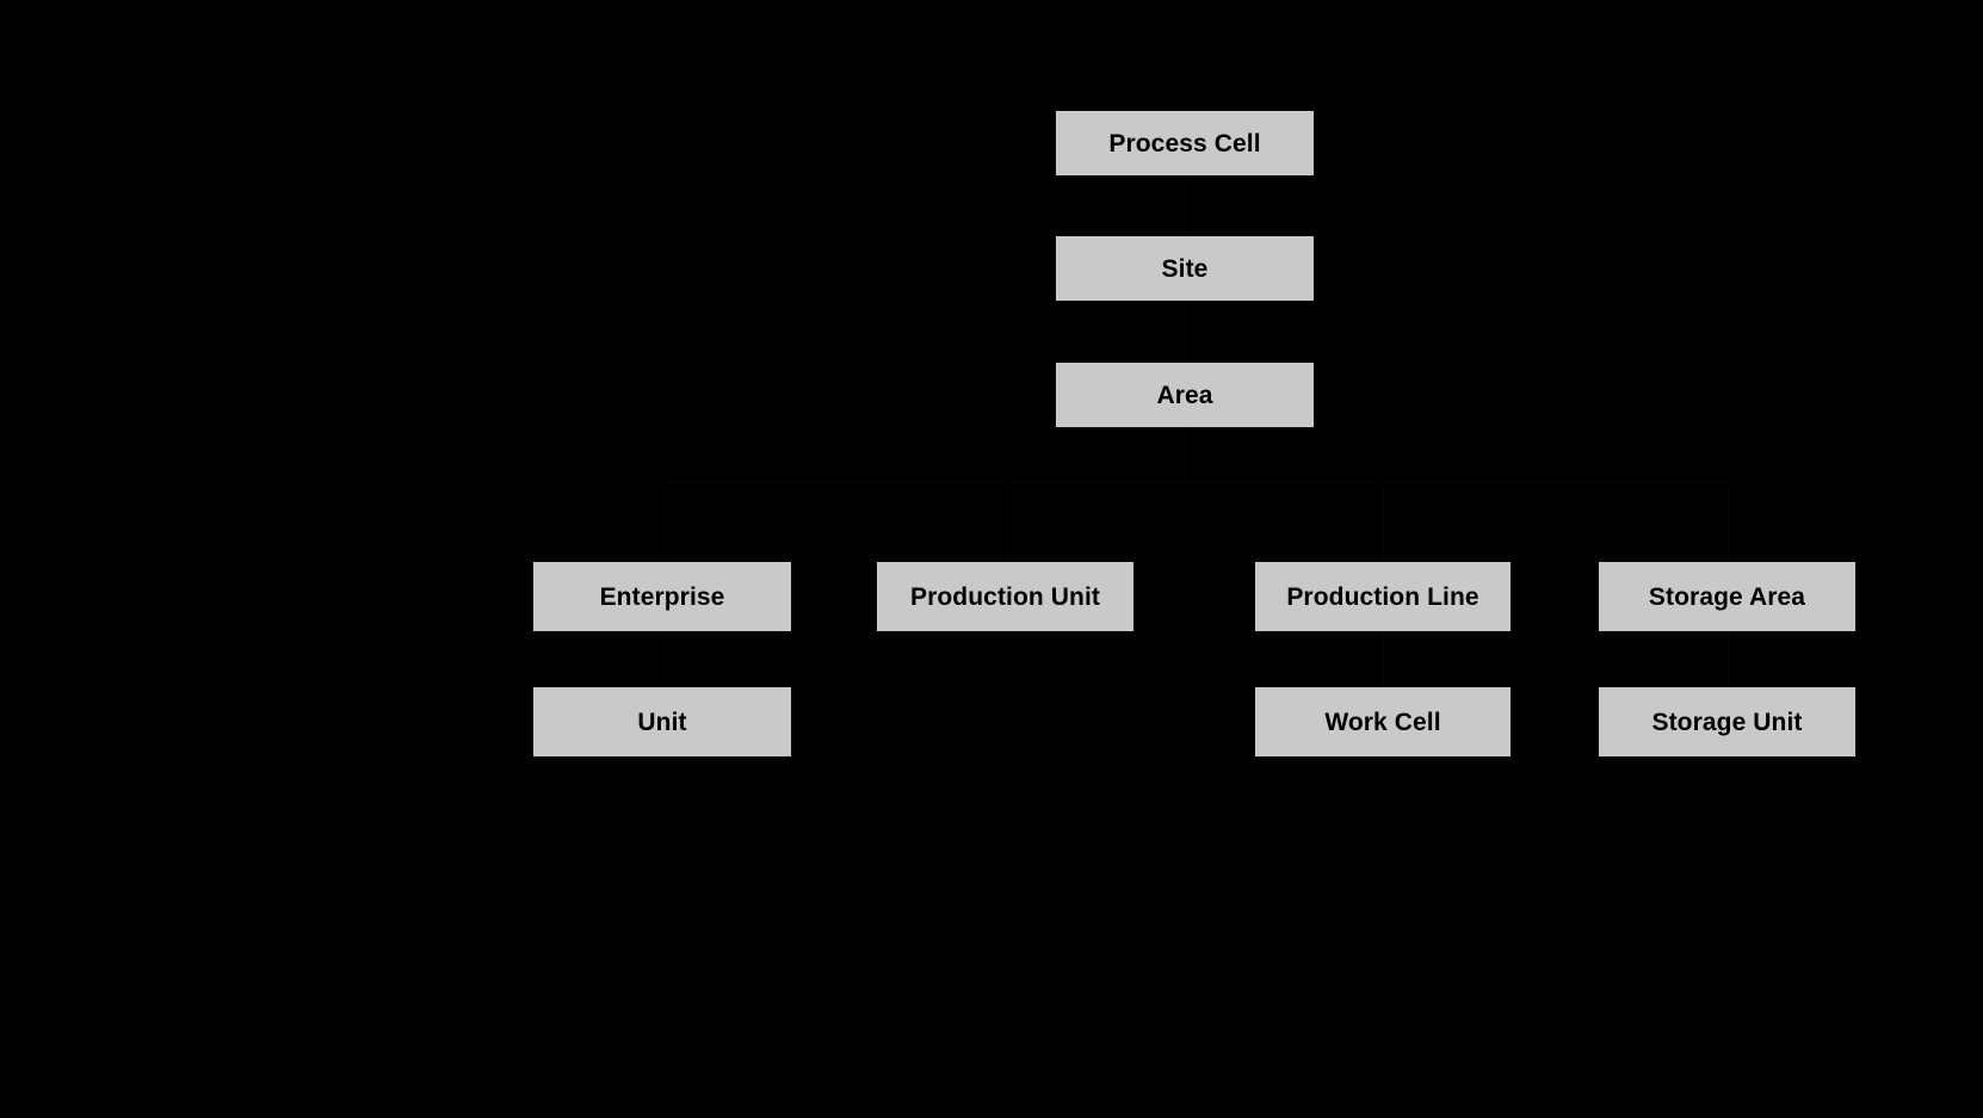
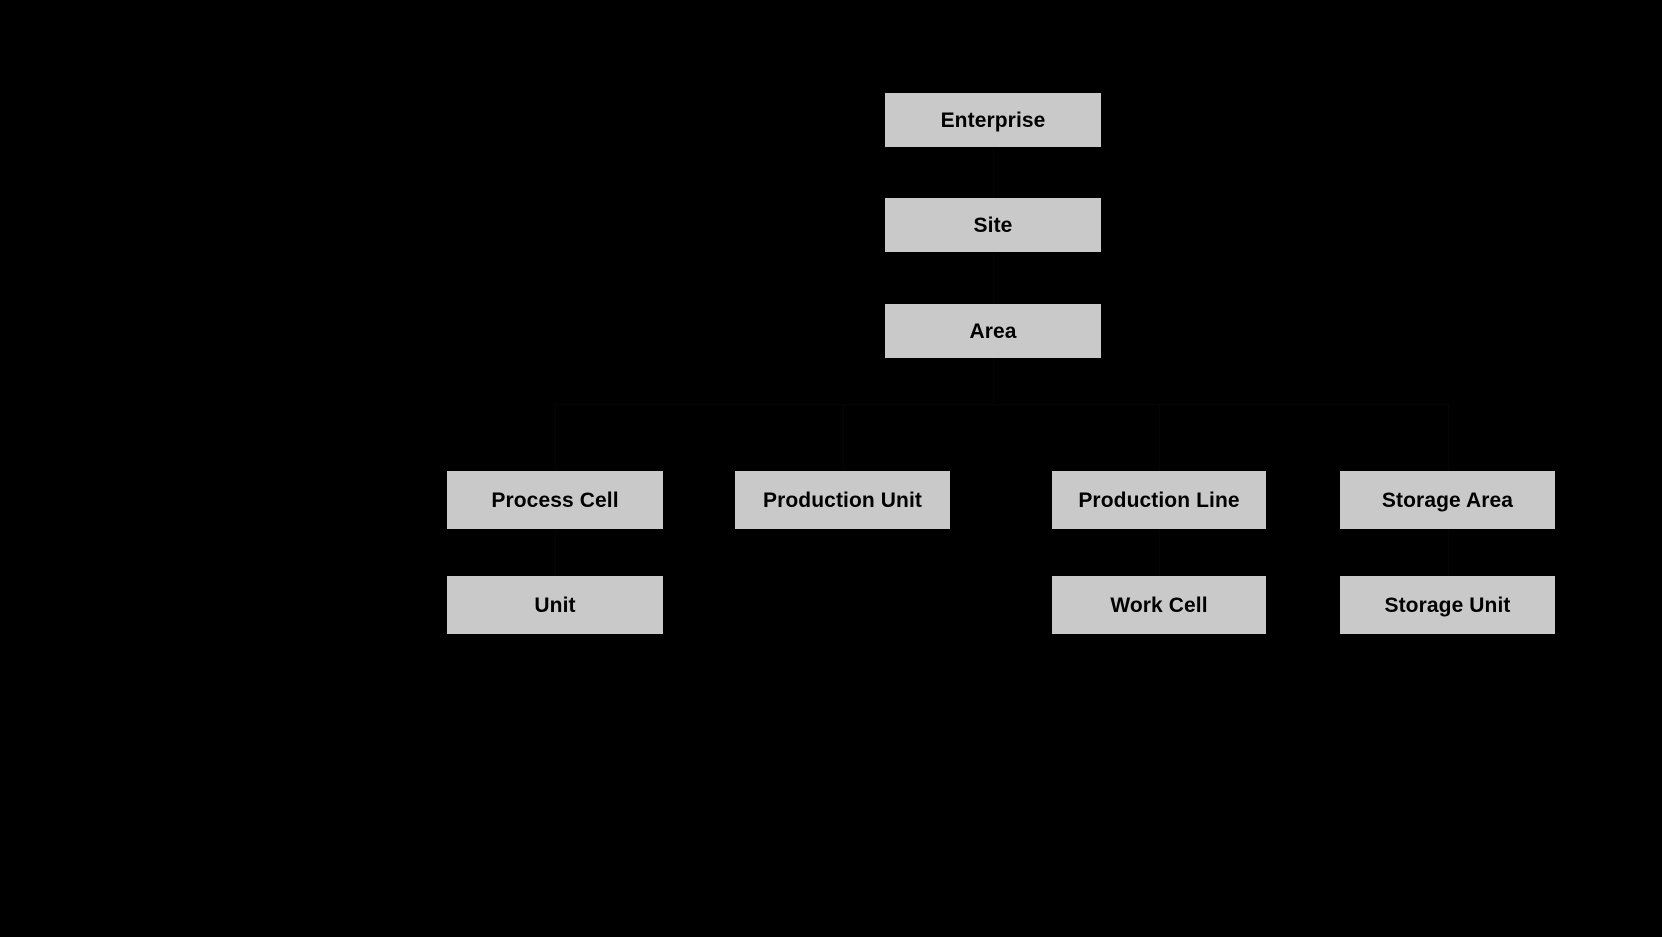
- Process Cell
+ Enterprise
  Site
  Area
- Enterprise
+ Process Cell
  Production Unit
  Production Line
  Storage Area
  Unit
  Work Cell
  Storage Unit
